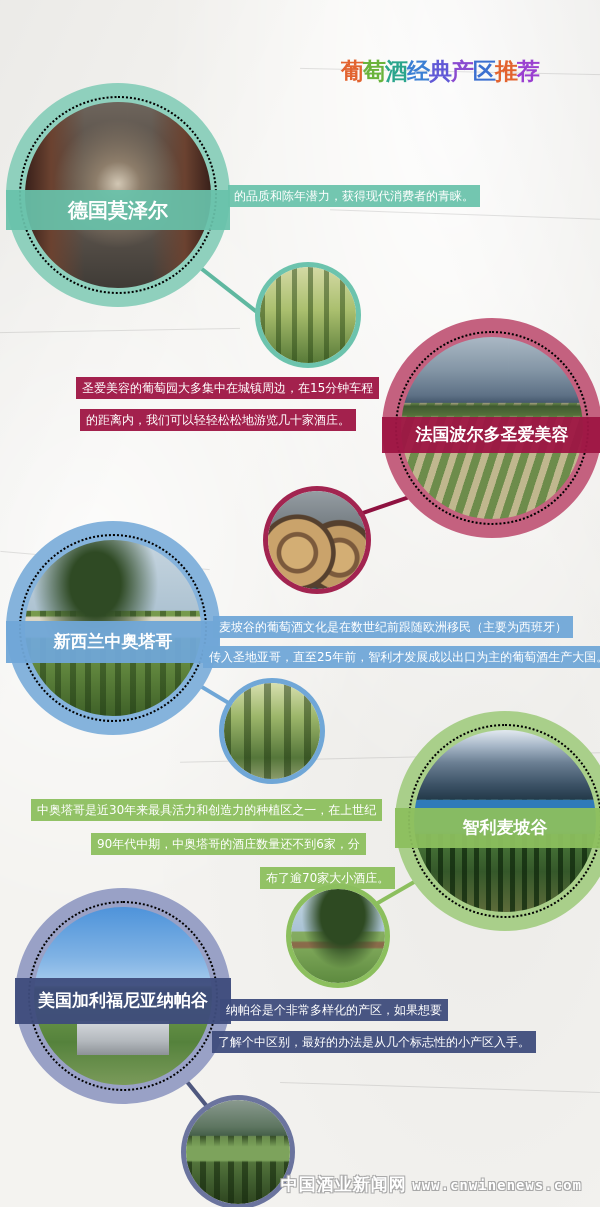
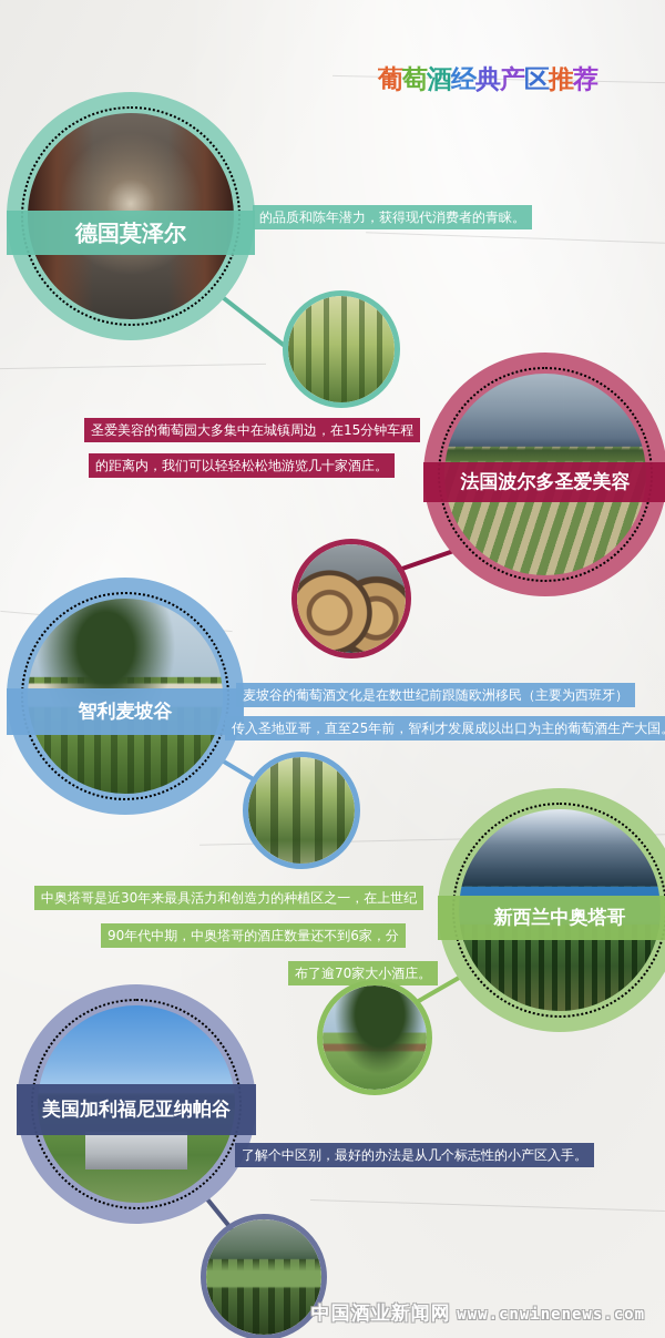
  葡萄酒经典产区推荐
  德国莫泽尔
  的品质和陈年潜力，获得现代消费者的青睐。
  法国波尔多圣爱美容
  圣爱美容的葡萄园大多集中在城镇周边，在15分钟车程
  的距离内，我们可以轻轻松松地游览几十家酒庄。
- 新西兰中奥塔哥
+ 智利麦坡谷
  麦坡谷的葡萄酒文化是在数世纪前跟随欧洲移民（主要为西班牙）
  传入圣地亚哥，直至25年前，智利才发展成以出口为主的葡萄酒生产大国
- 智利麦坡谷
+ 新西兰中奥塔哥
  中奥塔哥是近30年来最具活力和创造力的种植区之一，在上世纪
  90年代中期，中奥塔哥的酒庄数量还不到6家，分
  布了逾70家大小酒庄。
  美国加利福尼亚纳帕谷
- 纳帕谷是个非常多样化的产区，如果想要
  了解个中区别，最好的办法是从几个标志性的小产区入手。
  中国酒业新闻网 www.cnwinenews.com
